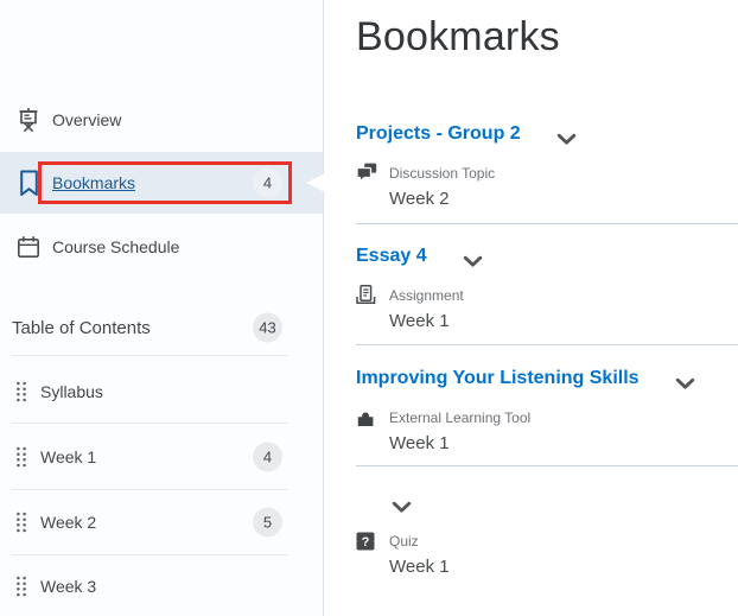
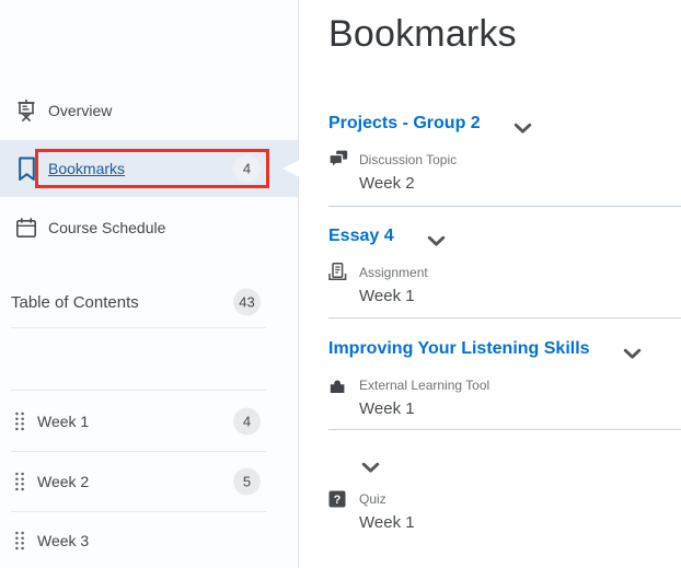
  Overview
  Bookmarks
  4
  Course Schedule
  Table of Contents
  43
- Syllabus
  Week 1
  4
  Week 2
  5
  Week 3
  Bookmarks
  Projects - Group 2
  Discussion Topic
  Week 2
  Essay 4
  Assignment
  Week 1
  Improving Your Listening Skills
  External Learning Tool
  Week 1
  ?
  Quiz
  Week 1
